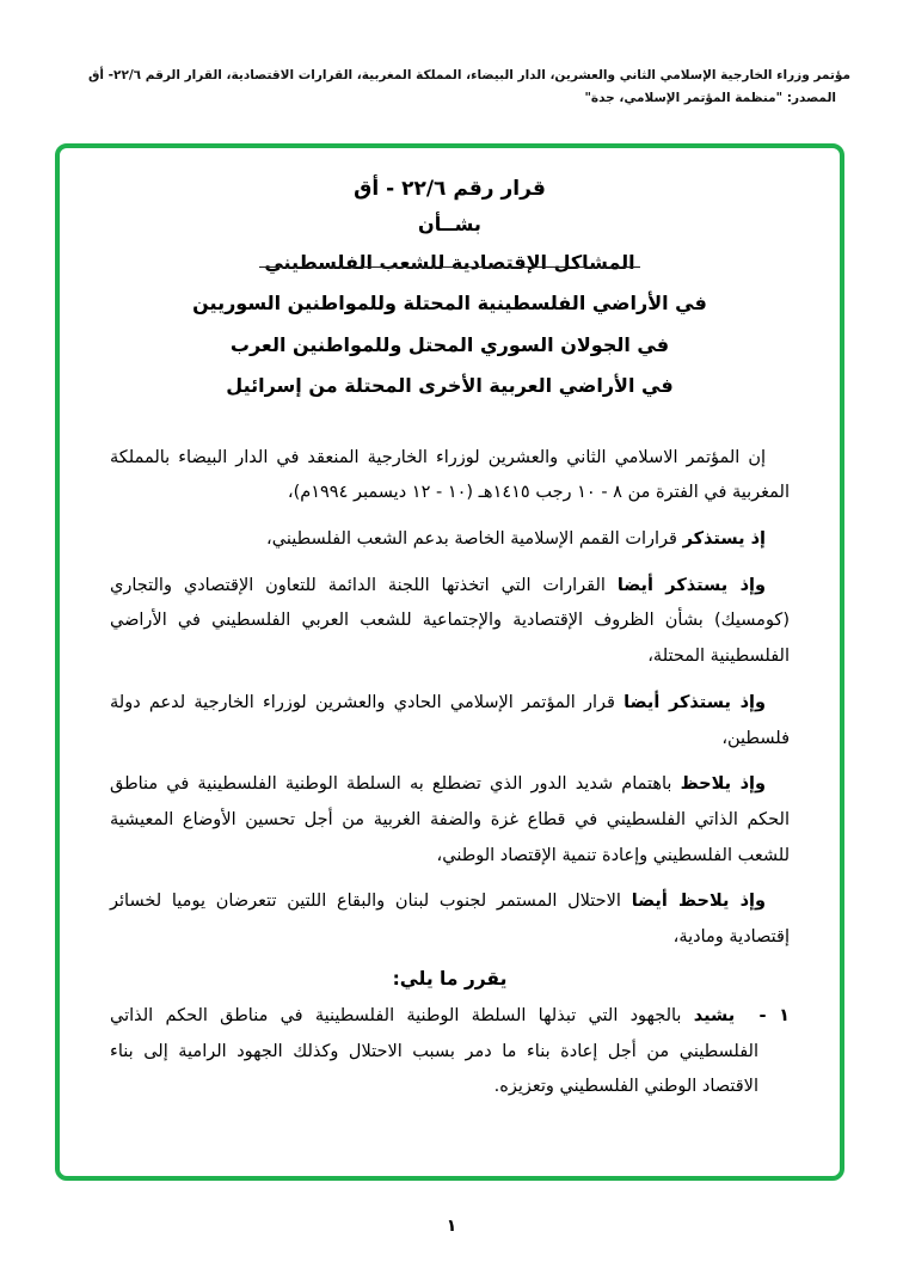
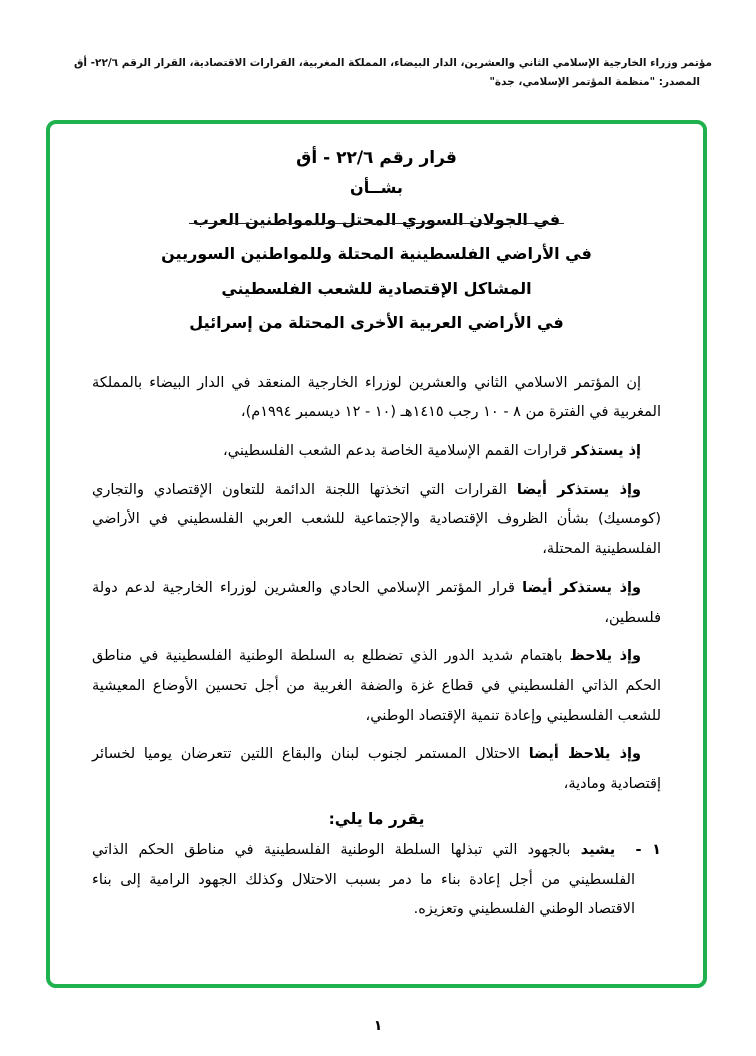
  مؤتمر وزراء الخارجية الإسلامي الثاني والعشرين، الدار البيضاء، المملكة المغربية، القرارات الاقتصادية، القرار الرقم ٢٢/٦- أق
  المصدر: "منظمة المؤتمر الإسلامي، جدة"
  قرار رقم ٢٢/٦ - أق
  بشــأن
- المشاكل الإقتصادية للشعب الفلسطيني
+ في الجولان السوري المحتل وللمواطنين العرب
  في الأراضي الفلسطينية المحتلة وللمواطنين السوريين
- في الجولان السوري المحتل وللمواطنين العرب
+ المشاكل الإقتصادية للشعب الفلسطيني
  في الأراضي العربية الأخرى المحتلة من إسرائيل
  إن المؤتمر الاسلامي الثاني والعشرين لوزراء الخارجية المنعقد في الدار البيضاء بالمملكة المغربية في الفترة من ٨ - ١٠ رجب ١٤١٥هـ (١٠ - ١٢ ديسمبر ١٩٩٤م)،
  إذ يستذكر قرارات القمم الإسلامية الخاصة بدعم الشعب الفلسطيني،
  وإذ يستذكر أيضا القرارات التي اتخذتها اللجنة الدائمة للتعاون الإقتصادي والتجاري (كومسيك) بشأن الظروف الإقتصادية والإجتماعية للشعب العربي الفلسطيني في الأراضي الفلسطينية المحتلة،
  وإذ يستذكر أيضا قرار المؤتمر الإسلامي الحادي والعشرين لوزراء الخارجية لدعم دولة فلسطين،
  وإذ يلاحظ باهتمام شديد الدور الذي تضطلع به السلطة الوطنية الفلسطينية في مناطق الحكم الذاتي الفلسطيني في قطاع غزة والضفة الغربية من أجل تحسين الأوضاع المعيشية للشعب الفلسطيني وإعادة تنمية الإقتصاد الوطني،
  وإذ يلاحظ أيضا الاحتلال المستمر لجنوب لبنان والبقاع اللتين تتعرضان يوميا لخسائر إقتصادية ومادية،
  يقرر ما يلي:
  ١ - يشيد بالجهود التي تبذلها السلطة الوطنية الفلسطينية في مناطق الحكم الذاتي الفلسطيني من أجل إعادة بناء ما دمر بسبب الاحتلال وكذلك الجهود الرامية إلى بناء الاقتصاد الوطني الفلسطيني وتعزيزه.
  ١
